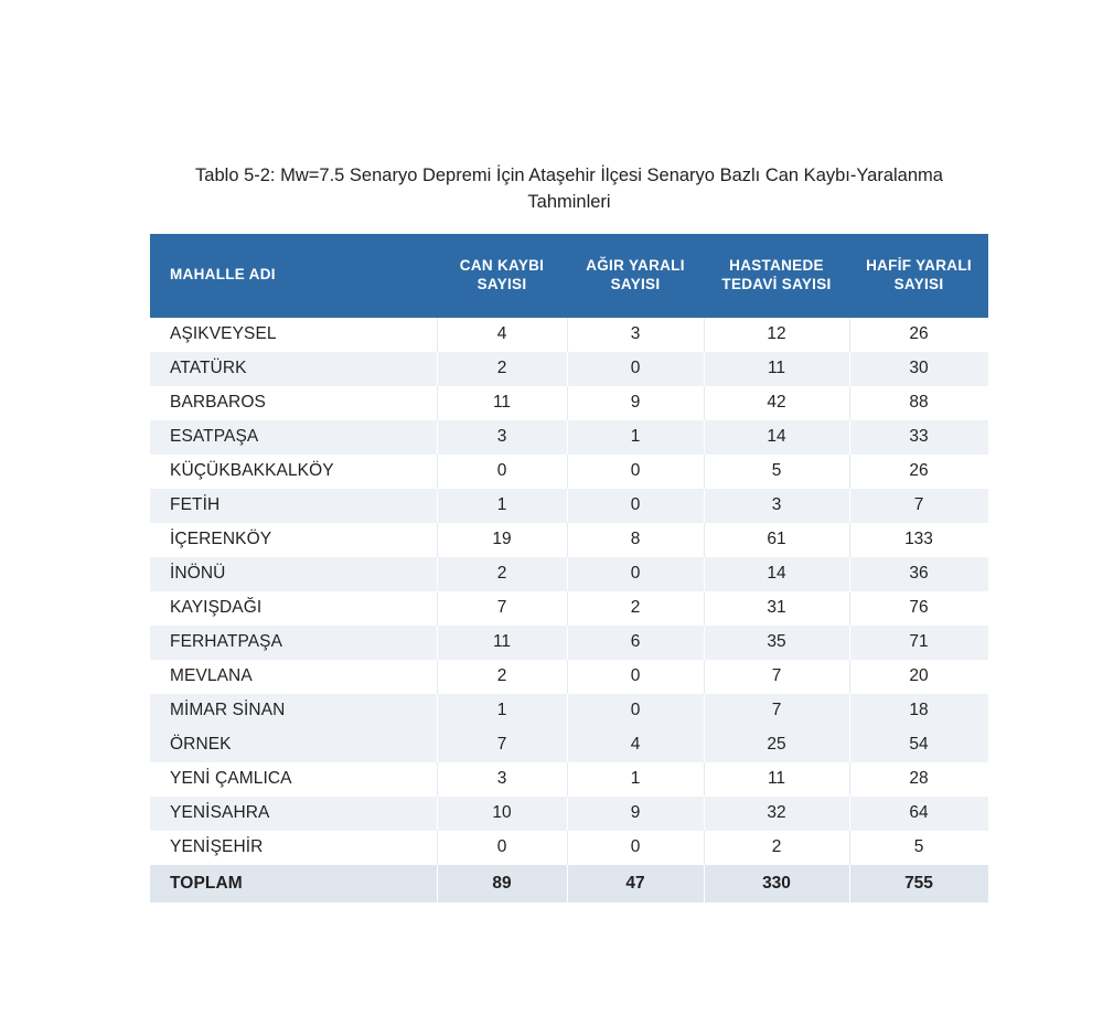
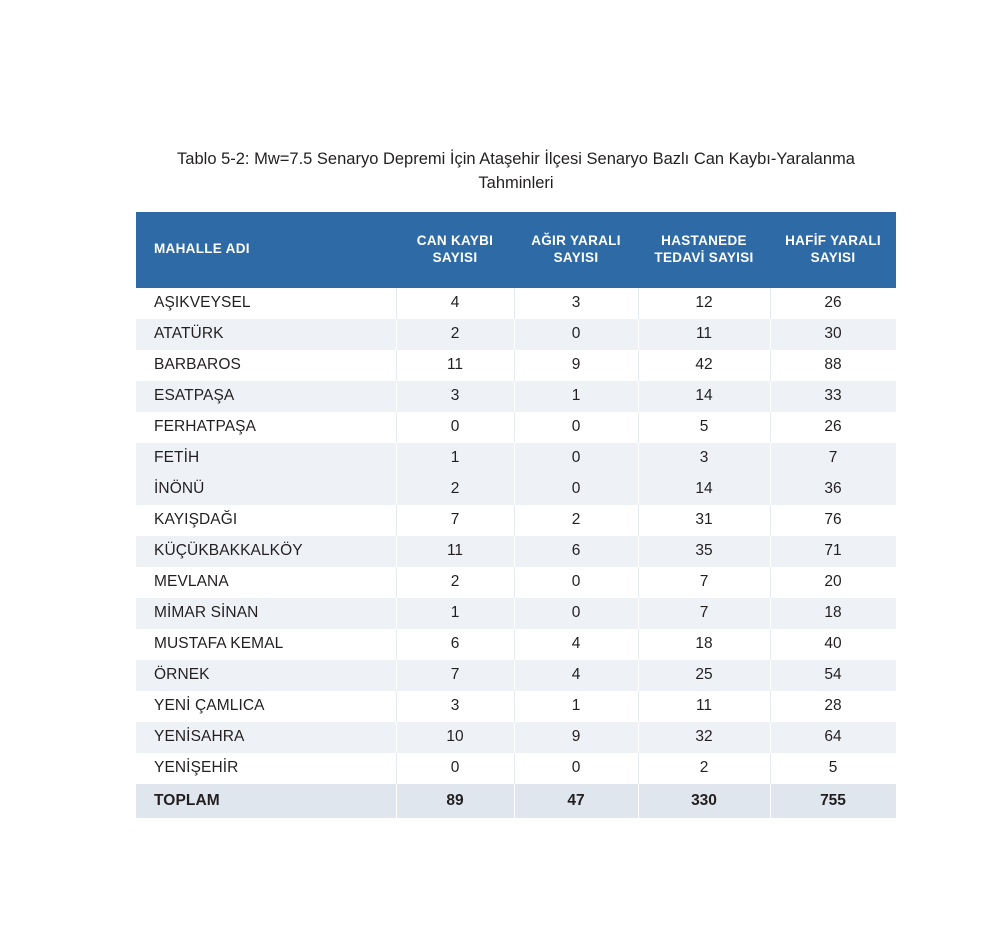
  Tablo 5-2: Mw=7.5 Senaryo Depremi İçin Ataşehir İlçesi Senaryo Bazlı Can Kaybı-Yaralanma Tahminleri
  MAHALLE ADI	CAN KAYBI SAYISI	AĞIR YARALI SAYISI	HASTANEDE TEDAVİ SAYISI	HAFİF YARALI SAYISI
  AŞIKVEYSEL	4	3	12	26
  ATATÜRK	2	0	11	30
  BARBAROS	11	9	42	88
  ESATPAŞA	3	1	14	33
- KÜÇÜKBAKKALKÖY	0	0	5	26
+ FERHATPAŞA	0	0	5	26
  FETİH	1	0	3	7
- İÇERENKÖY	19	8	61	133
  İNÖNÜ	2	0	14	36
  KAYIŞDAĞI	7	2	31	76
- FERHATPAŞA	11	6	35	71
+ KÜÇÜKBAKKALKÖY	11	6	35	71
  MEVLANA	2	0	7	20
  MİMAR SİNAN	1	0	7	18
+ MUSTAFA KEMAL	6	4	18	40
  ÖRNEK	7	4	25	54
  YENİ ÇAMLICA	3	1	11	28
  YENİSAHRA	10	9	32	64
  YENİŞEHİR	0	0	2	5
  TOPLAM	89	47	330	755
